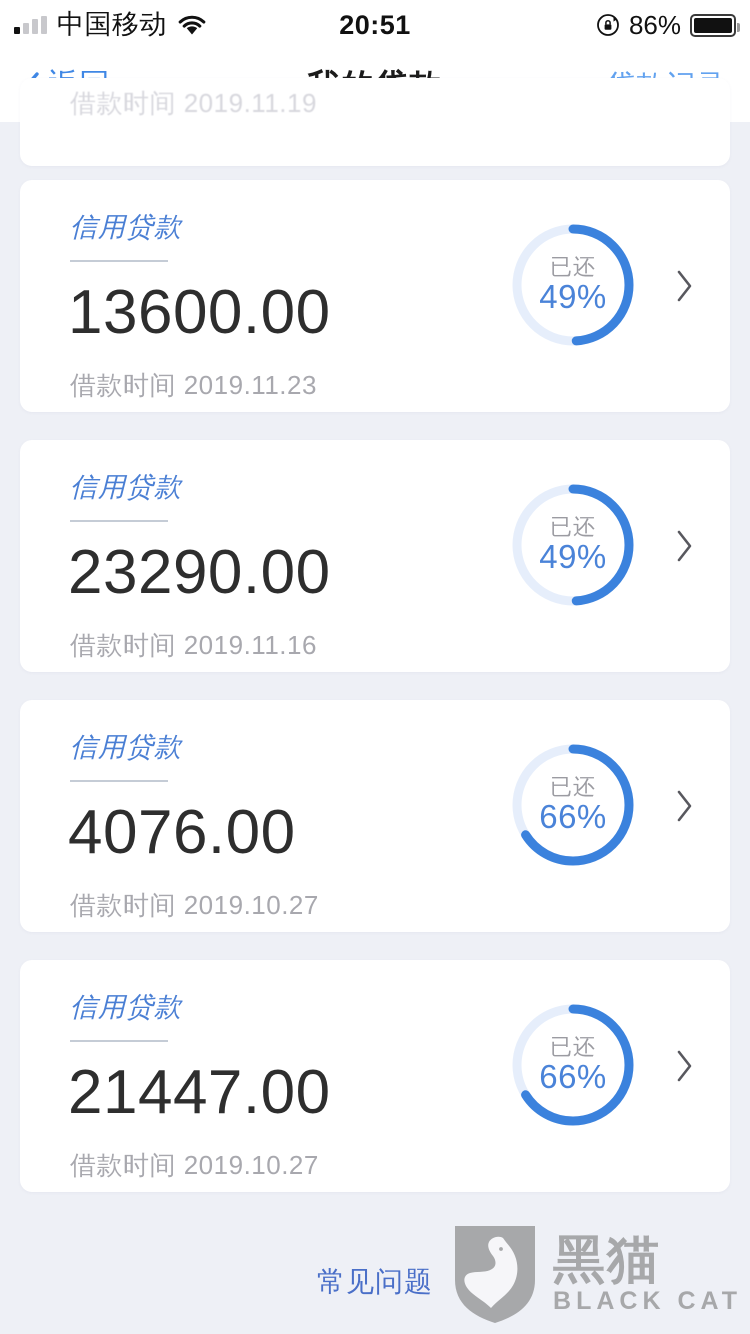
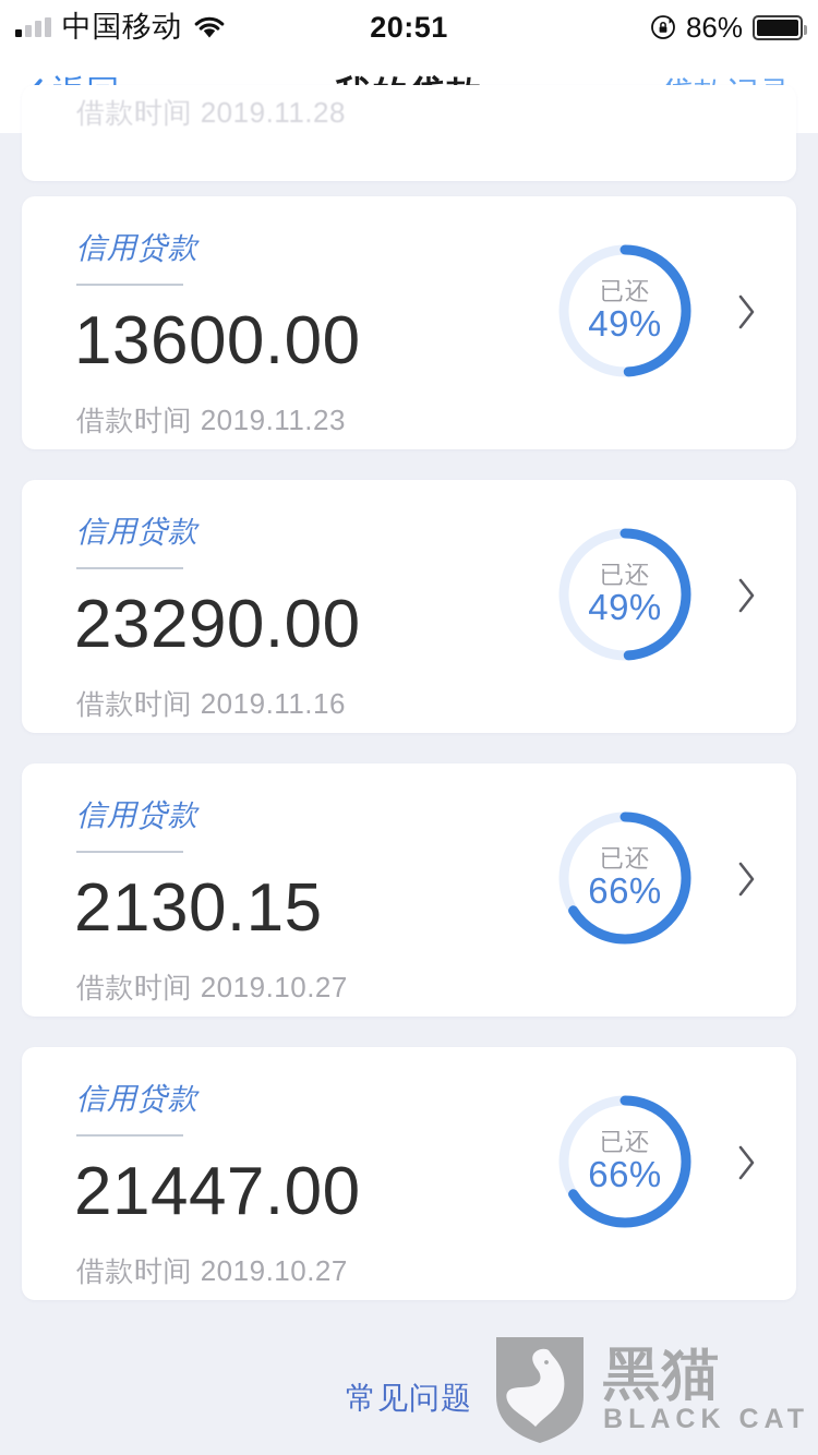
  中国移动
  20:51
  86%
- 借款时间 2019.11.19
+ 借款时间 2019.11.28
  信用贷款
  13600.00
  借款时间 2019.11.23
  已还
  49%
  信用贷款
  23290.00
  借款时间 2019.11.16
  已还
  49%
  信用贷款
- 4076.00
+ 2130.15
  借款时间 2019.10.27
  已还
  66%
  信用贷款
  21447.00
  借款时间 2019.10.27
  已还
  66%
  常见问题
  黑猫
  BLACK CAT
